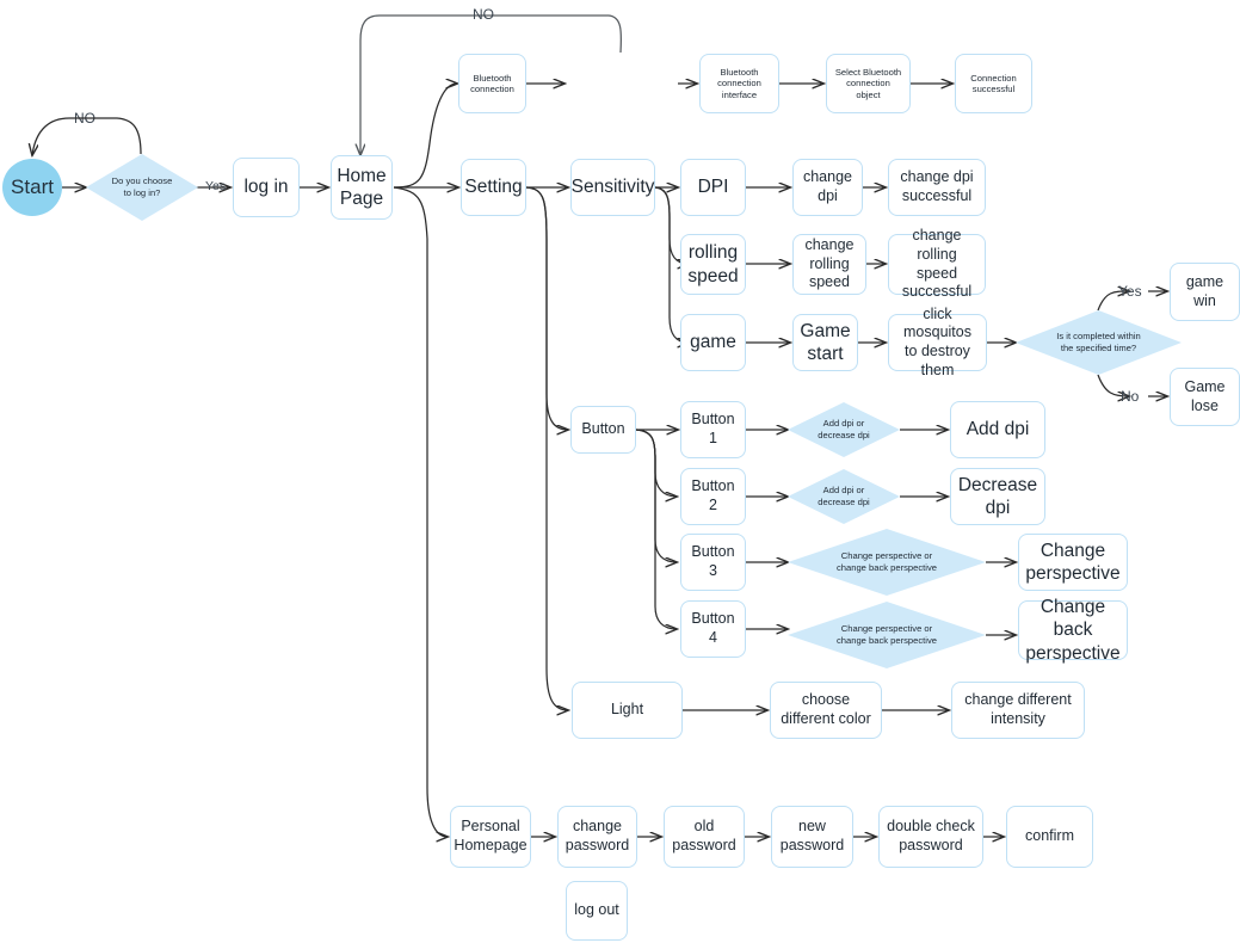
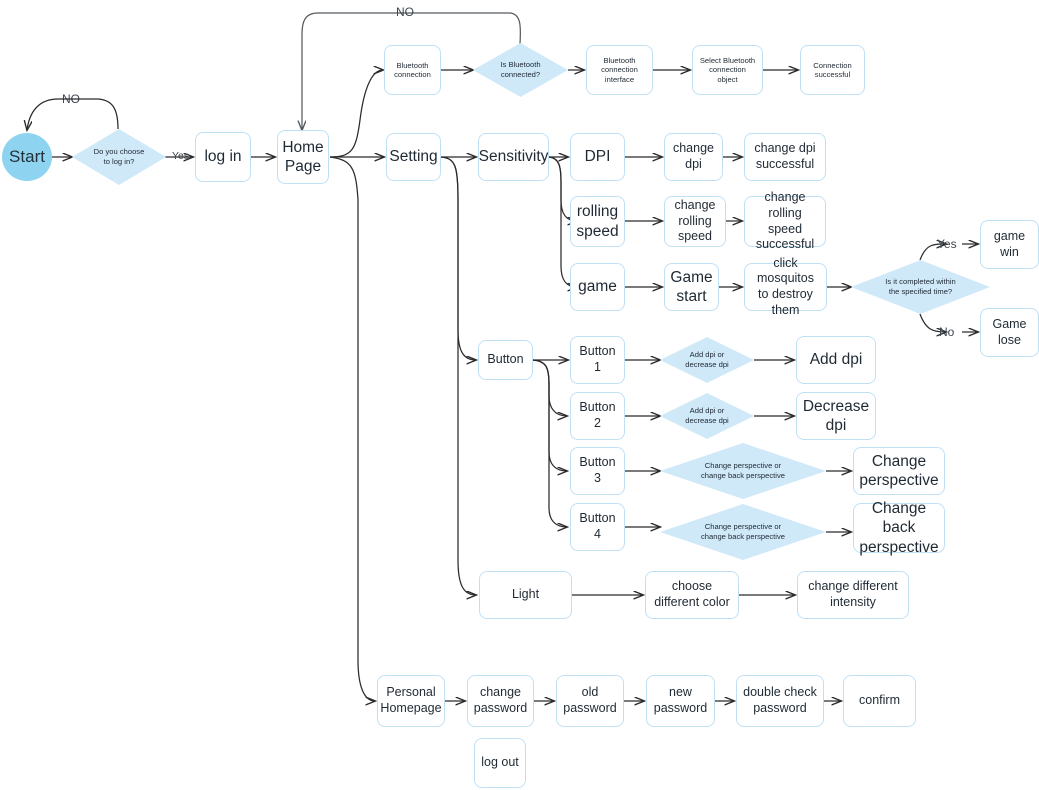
  Start
  Do you choose
  to log in?
  Yes
  log in
  Home
  Page
  NO
  Bluetooth
  connection
+ Is Bluetooth
+ connected?
  Bluetooth
  connection
  interface
  Select Bluetooth
  connection
  object
  Connection
  successful
  Setting
  Sensitivity
  DPI
  change dpi
  change dpi
  successful
  rolling
  speed
  change
  rolling
  speed
  change rolling
  speed
  successful
  game
  Game
  start
  click mosquitos
  to destroy them
  Is it completed within
  the specified time?
  Yes
  No
  game
  win
  Game
  lose
  Button
  Button
  1
  Button
  2
  Button
  3
  Button
  4
  Add dpi or
  decrease dpi
  Add dpi or
  decrease dpi
  Change perspective or
  change back perspective
  Change perspective or
  change back perspective
  Add dpi
  Decrease
  dpi
  Change
  perspective
  Change back
  perspective
  Light
  choose
  different color
  change different
  intensity
  Personal
  Homepage
  change
  password
  old
  password
  new
  password
  double check
  password
  confirm
  log out
